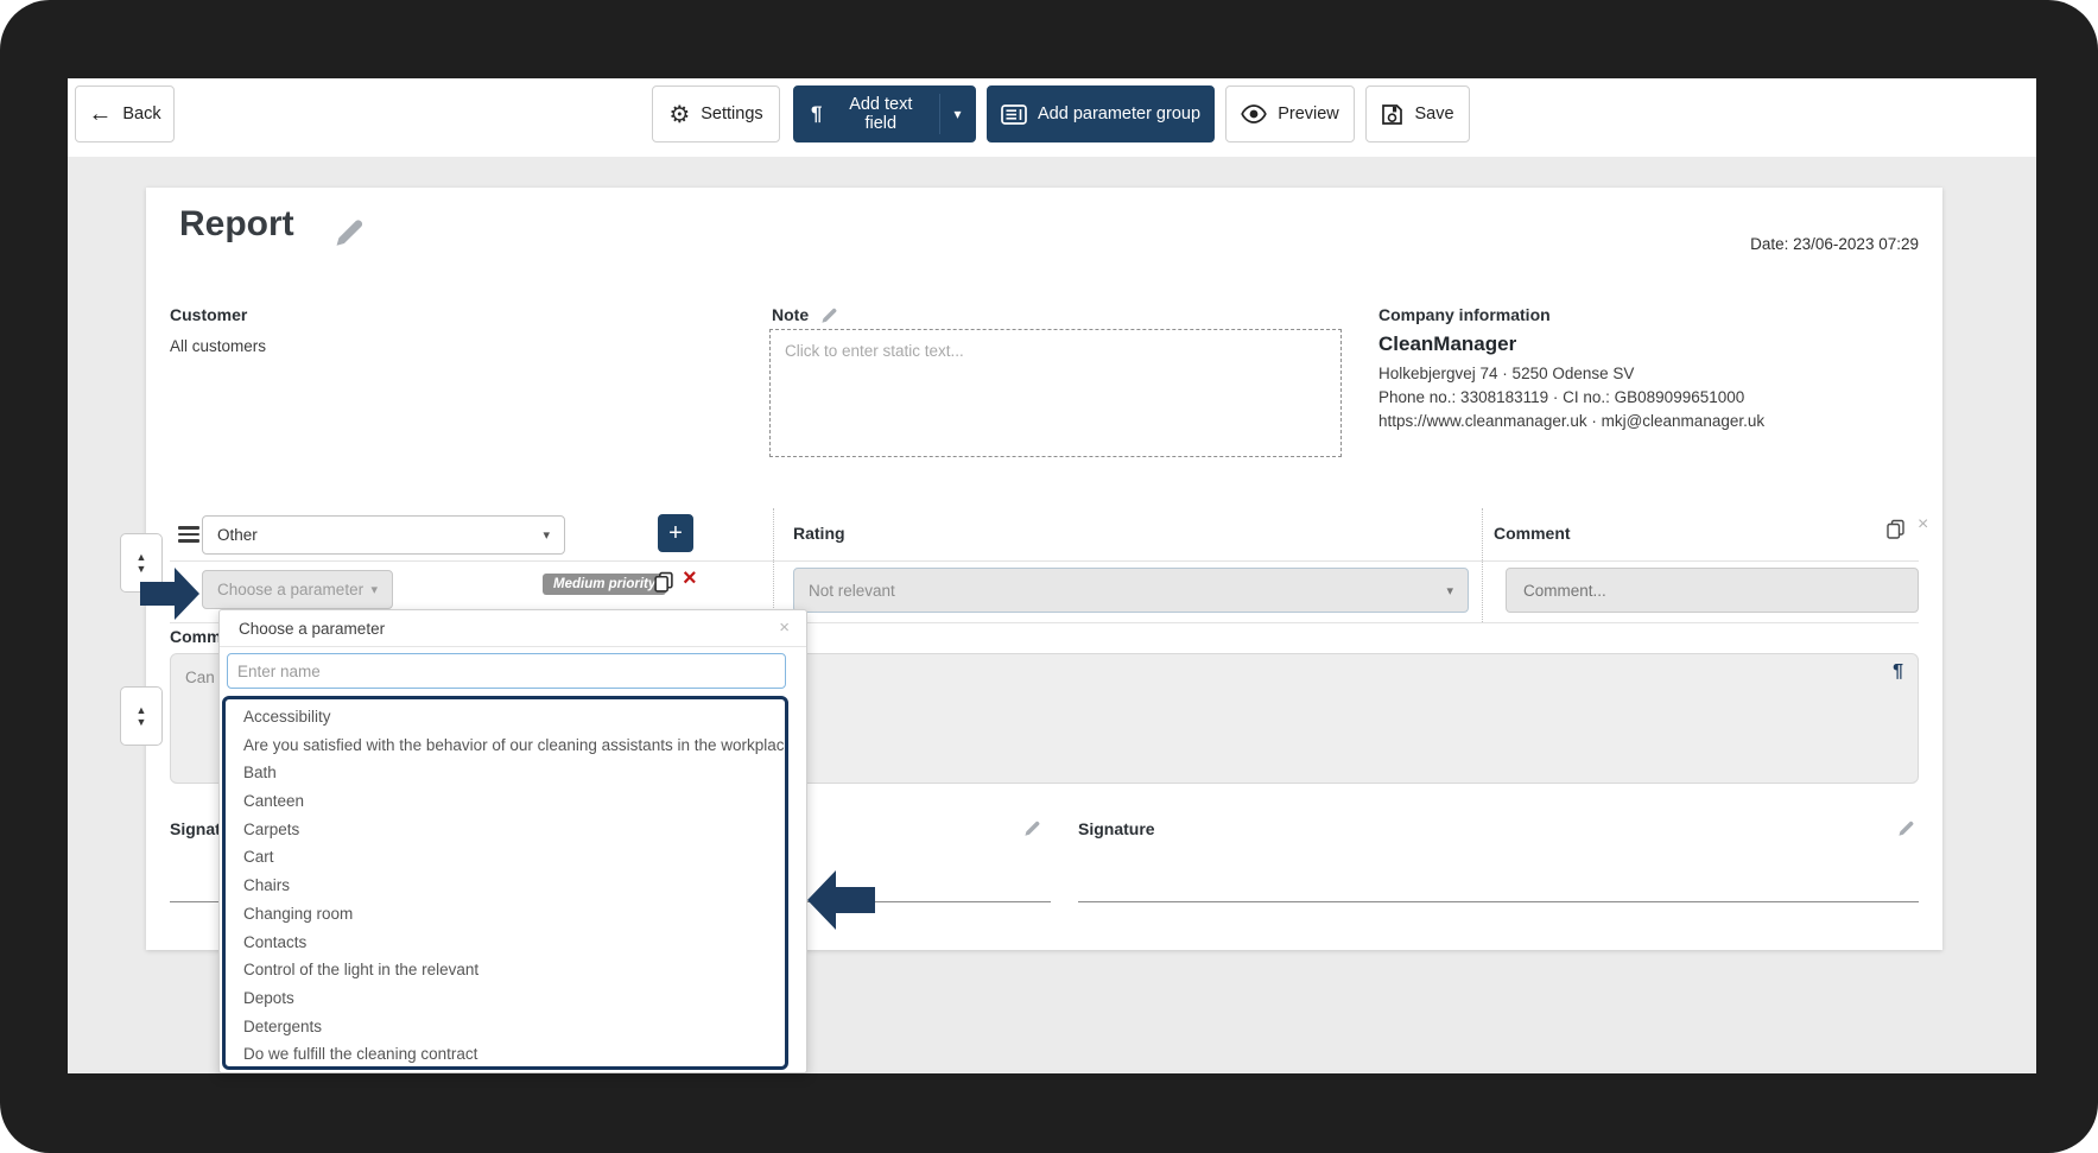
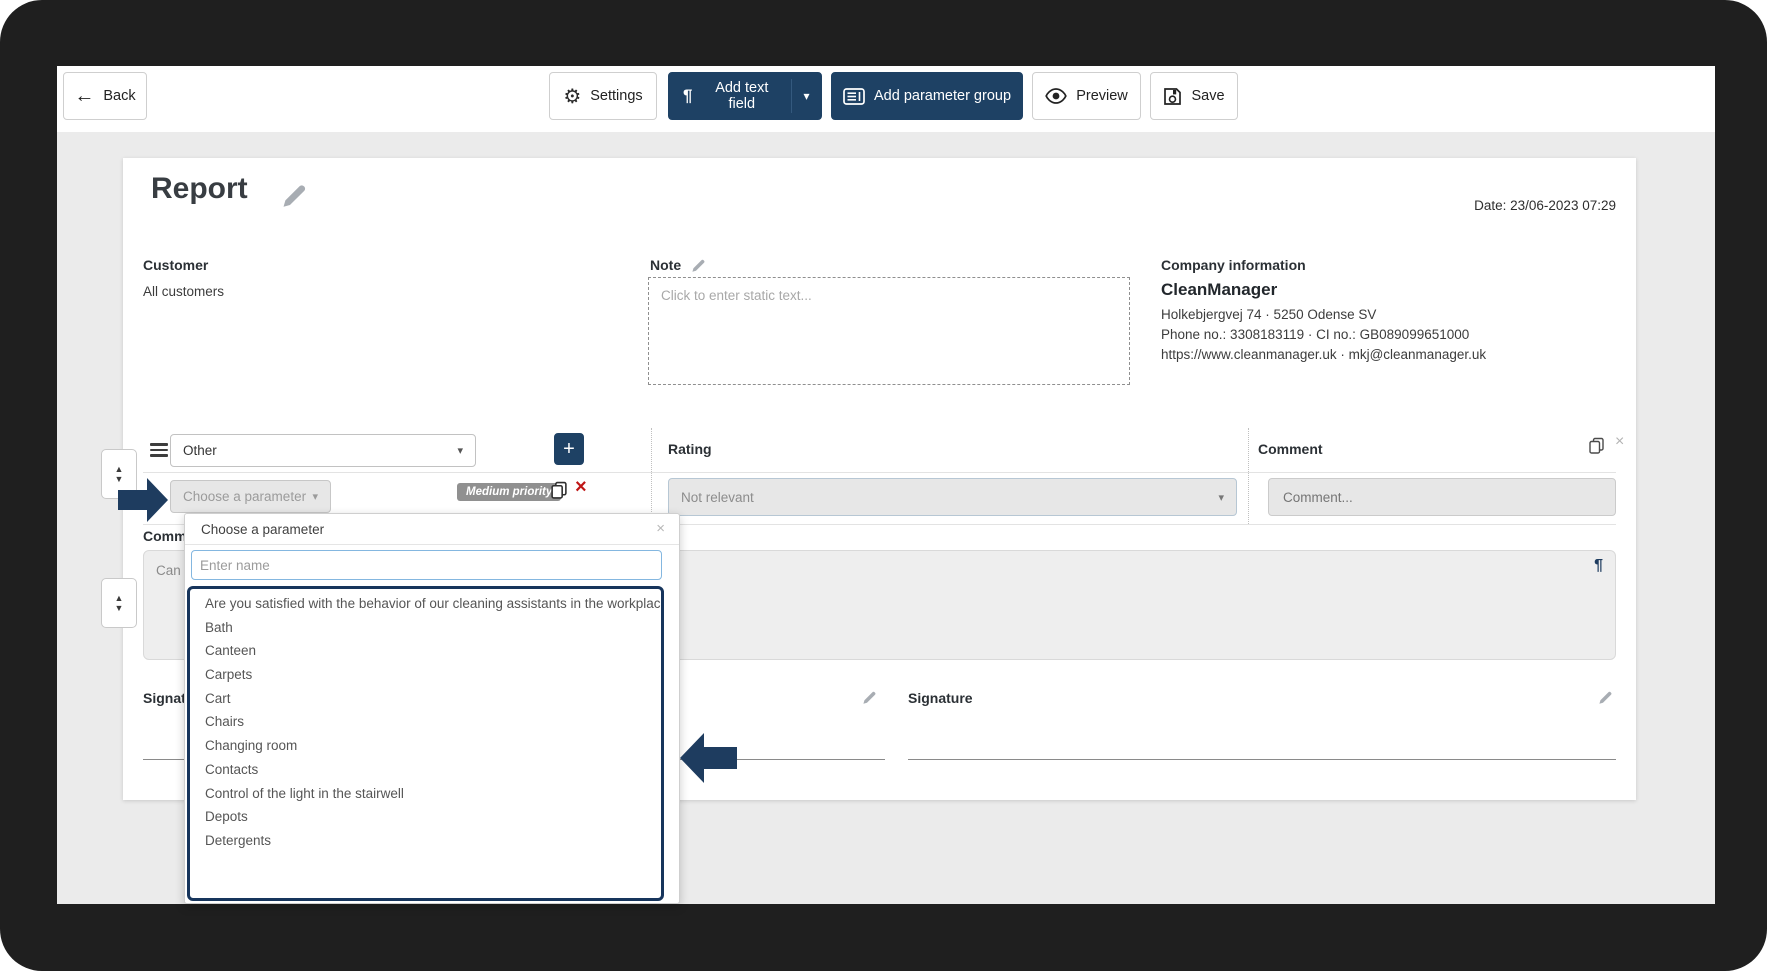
  ←
  Back
  ⚙
  Settings
  ¶
  Add text field
  ▾
  Add parameter group
  Preview
  Save
  Report
  Date: 23/06-2023 07:29
  Customer
  All customers
  Note
  Click to enter static text...
  Company information
  CleanManager
  Holkebjergvej 74 · 5250 Odense SV
  Phone no.: 3308183119 · CI no.: GB089099651000
  https://www.cleanmanager.uk · mkj@cleanmanager.uk
  Other
  ▾
  +
  Rating
  Comment
  ×
  Choose a parameter
  ▾
  Medium priority
  ×
  Not relevant
  ▾
  Comment...
  Can
  ¶
  Signature
  ▲
  ▼
  ▲
  ▼
  Choose a parameter
  ×
  Enter name
- Accessibility
  Are you satisfied with the behavior of our cleaning assistants in the workplac
  Bath
  Canteen
  Carpets
  Cart
  Chairs
  Changing room
  Contacts
- Control of the light in the relevant
+ Control of the light in the stairwell
  Depots
  Detergents
- Do we fulfill the cleaning contract
